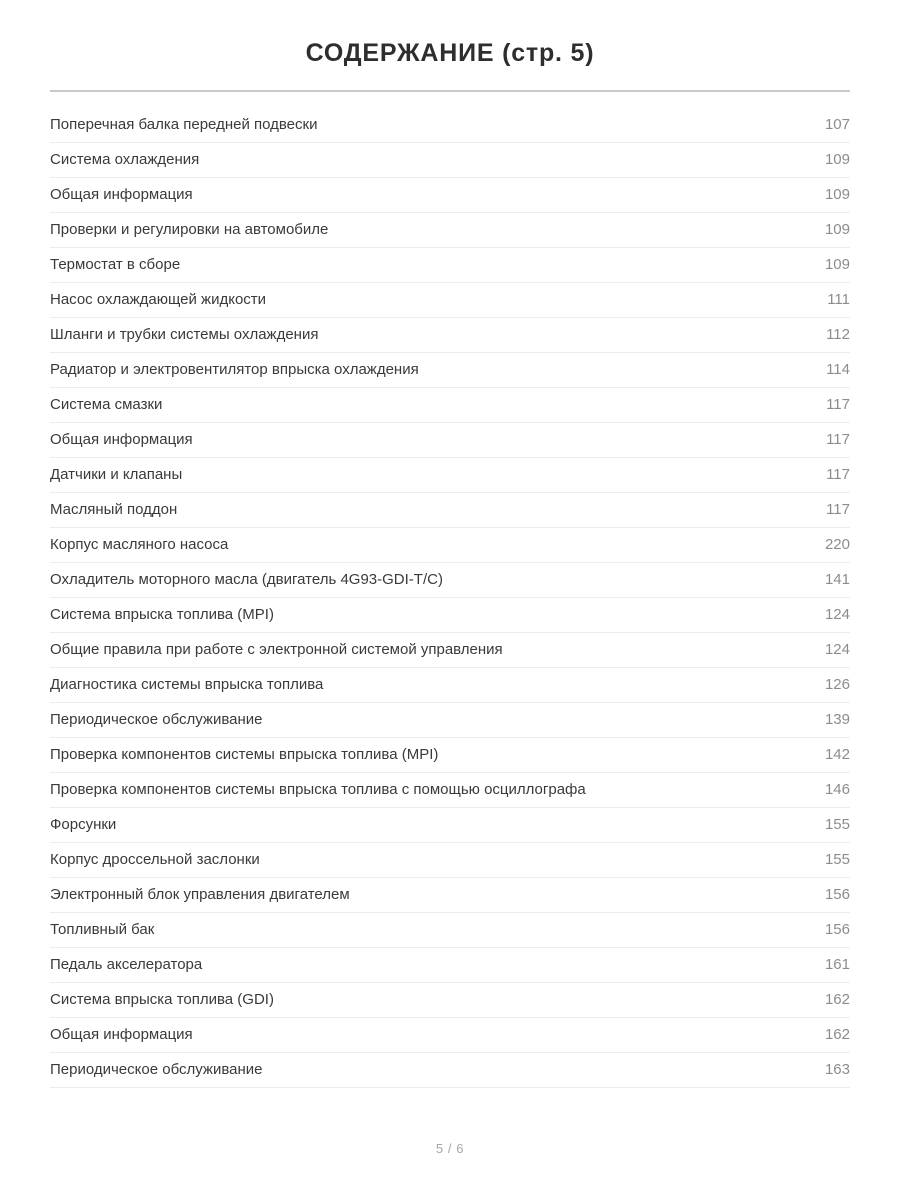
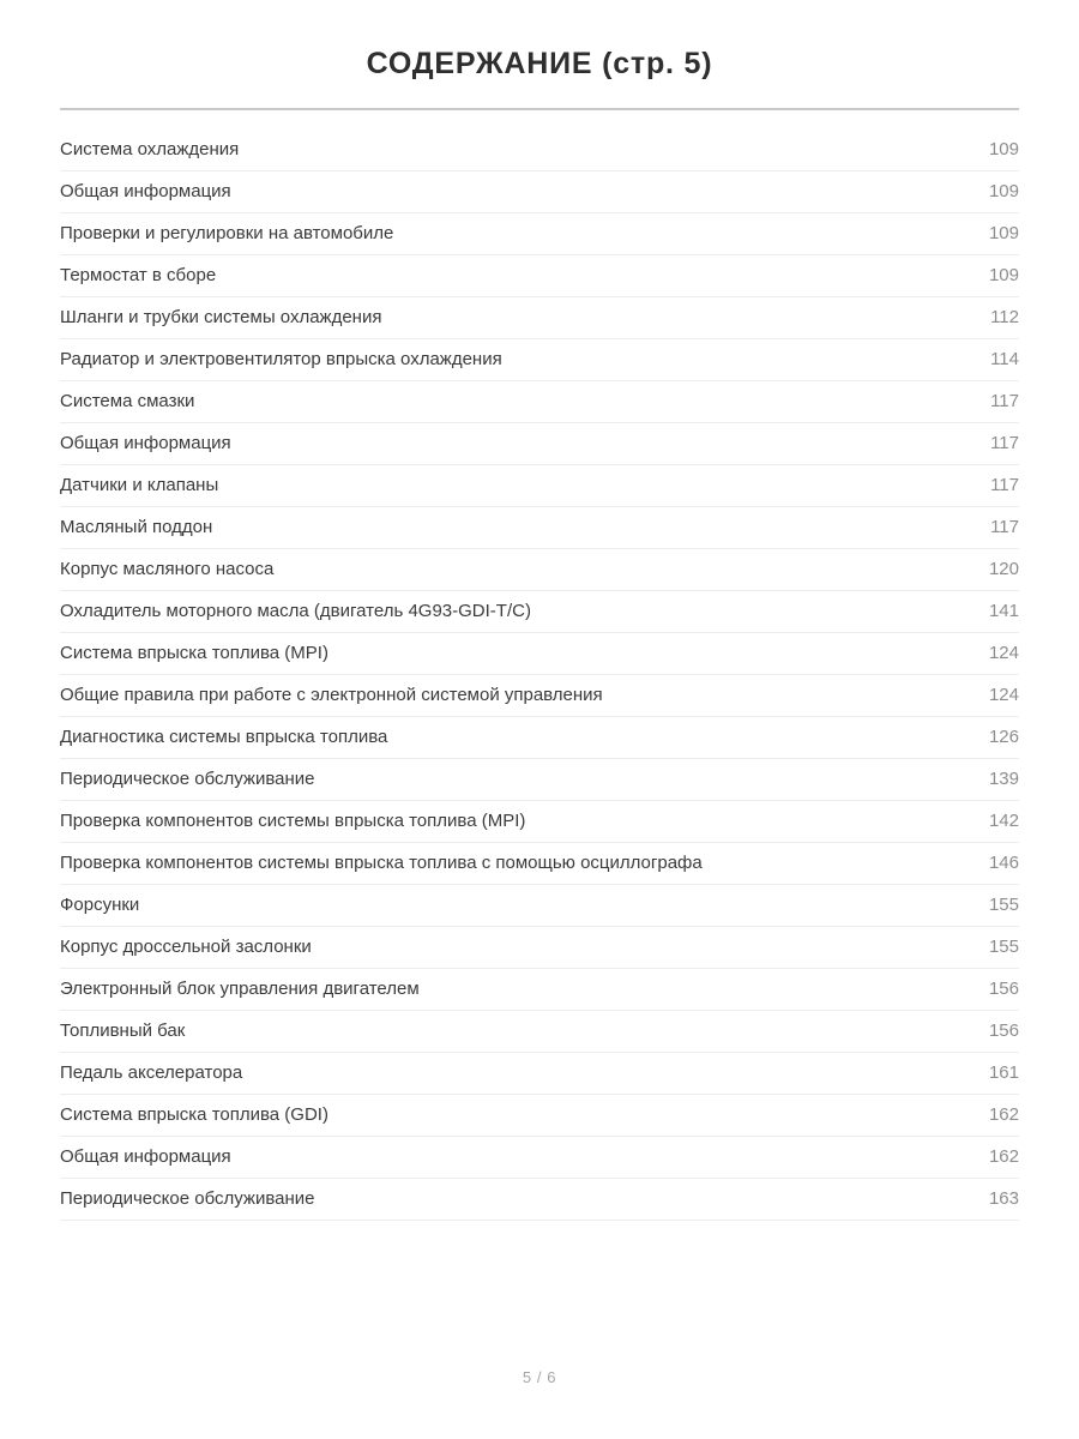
  СОДЕРЖАНИЕ (стр. 5)
- Поперечная балка передней подвески	107
  Система охлаждения	109
  Общая информация	109
  Проверки и регулировки на автомобиле	109
  Термостат в сборе	109
- Насос охлаждающей жидкости	111
  Шланги и трубки системы охлаждения	112
  Радиатор и электровентилятор впрыска охлаждения	114
  Система смазки	117
  Общая информация	117
  Датчики и клапаны	117
  Масляный поддон	117
- Корпус масляного насоса	220
+ Корпус масляного насоса	120
  Охладитель моторного масла (двигатель 4G93-GDI-T/C)	141
  Система впрыска топлива (MPI)	124
  Общие правила при работе с электронной системой управления	124
  Диагностика системы впрыска топлива	126
  Периодическое обслуживание	139
  Проверка компонентов системы впрыска топлива (MPI)	142
  Проверка компонентов системы впрыска топлива с помощью осциллографа	146
  Форсунки	155
  Корпус дроссельной заслонки	155
  Электронный блок управления двигателем	156
  Топливный бак	156
  Педаль акселератора	161
  Система впрыска топлива (GDI)	162
  Общая информация	162
  Периодическое обслуживание	163
  5 / 6
